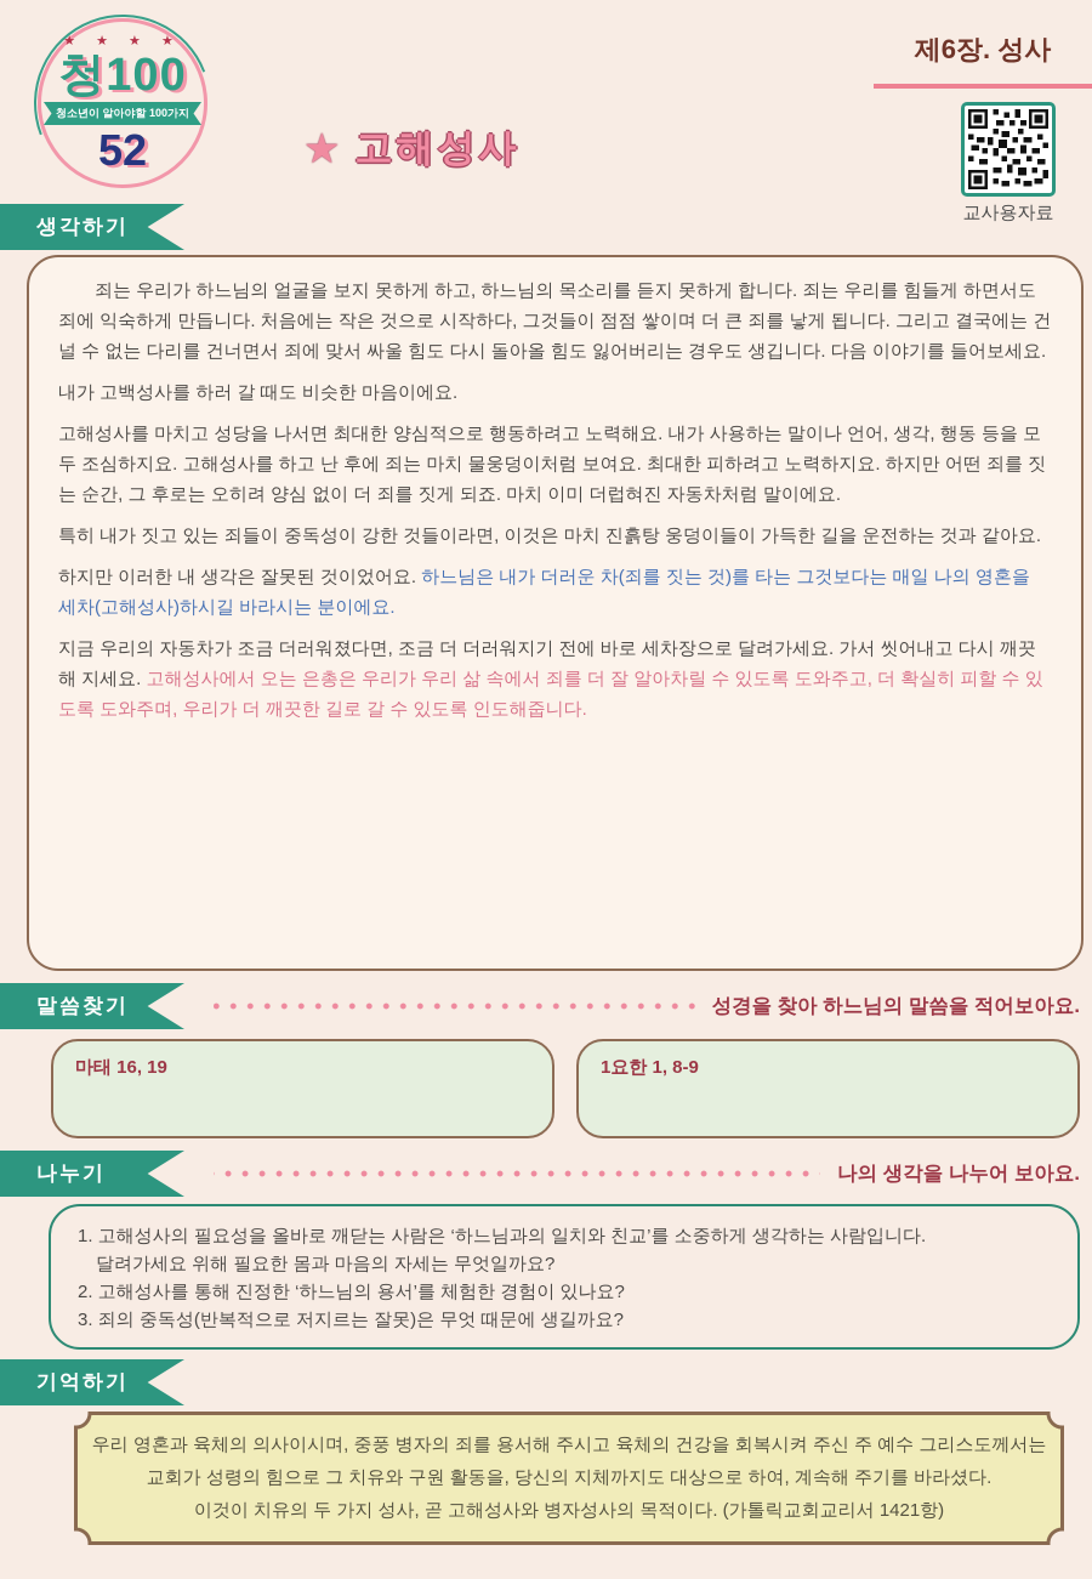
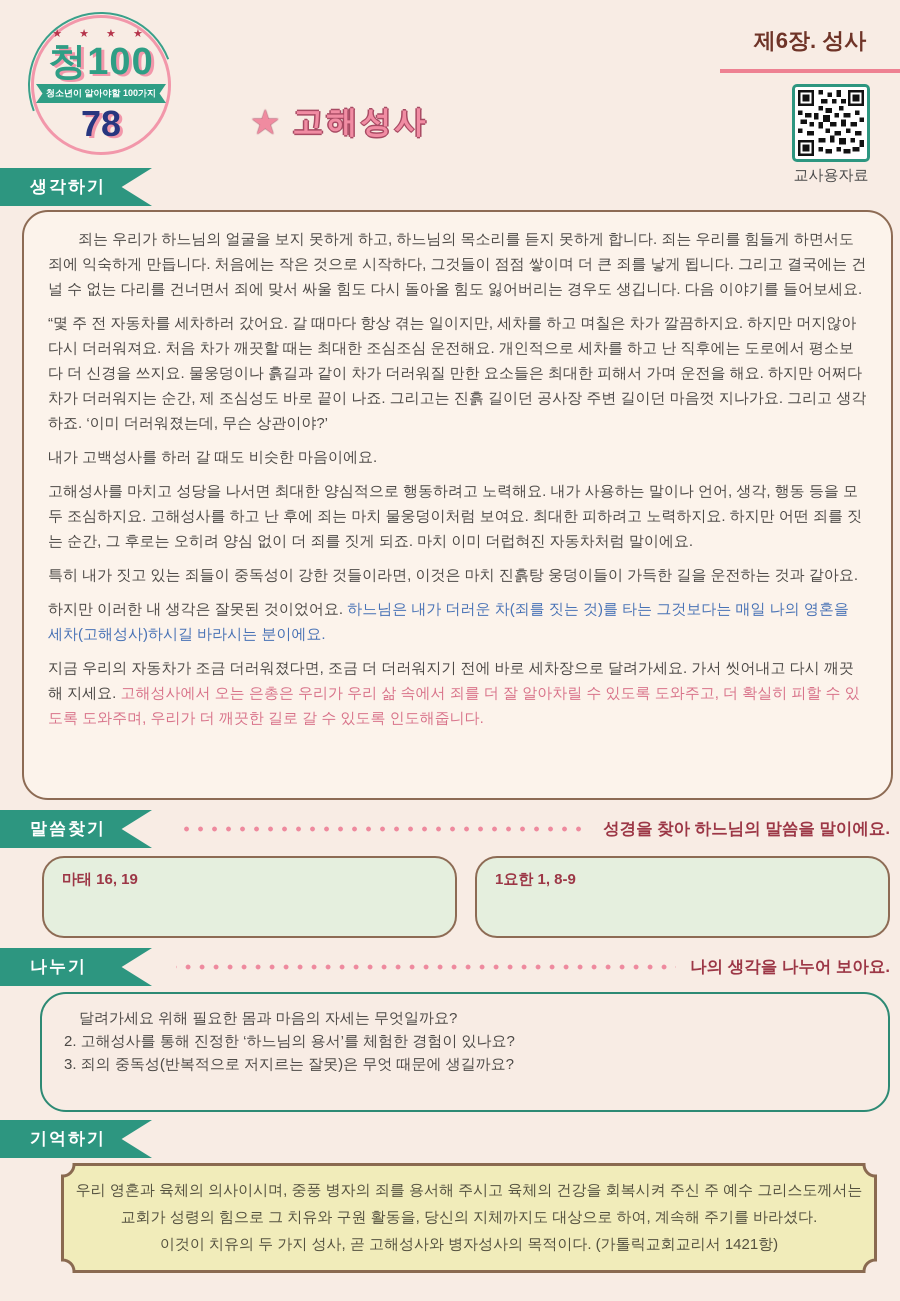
  ★ ★ ★ ★
  청100
  청소년이 알아야할 100가지
- 52
+ 78
  제6장. 성사
  ★
  고해성사
  교사용자료
  생각하기
  죄는 우리가 하느님의 얼굴을 보지 못하게 하고, 하느님의 목소리를 듣지 못하게 합니다. 죄는 우리를 힘들게 하면서도 죄에 익숙하게 만듭니다. 처음에는 작은 것으로 시작하다, 그것들이 점점 쌓이며 더 큰 죄를 낳게 됩니다. 그리고 결국에는 건널 수 없는 다리를 건너면서 죄에 맞서 싸울 힘도 다시 돌아올 힘도 잃어버리는 경우도 생깁니다. 다음 이야기를 들어보세요.
+ “몇 주 전 자동차를 세차하러 갔어요. 갈 때마다 항상 겪는 일이지만, 세차를 하고 며칠은 차가 깔끔하지요. 하지만 머지않아 다시 더러워져요. 처음 차가 깨끗할 때는 최대한 조심조심 운전해요. 개인적으로 세차를 하고 난 직후에는 도로에서 평소보다 더 신경을 쓰지요. 물웅덩이나 흙길과 같이 차가 더러워질 만한 요소들은 최대한 피해서 가며 운전을 해요. 하지만 어쩌다 차가 더러워지는 순간, 제 조심성도 바로 끝이 나죠. 그리고는 진흙 길이던 공사장 주변 길이던 마음껏 지나가요. 그리고 생각하죠. ‘이미 더러워졌는데, 무슨 상관이야?’
  내가 고백성사를 하러 갈 때도 비슷한 마음이에요.
  고해성사를 마치고 성당을 나서면 최대한 양심적으로 행동하려고 노력해요. 내가 사용하는 말이나 언어, 생각, 행동 등을 모두 조심하지요. 고해성사를 하고 난 후에 죄는 마치 물웅덩이처럼 보여요. 최대한 피하려고 노력하지요. 하지만 어떤 죄를 짓는 순간, 그 후로는 오히려 양심 없이 더 죄를 짓게 되죠. 마치 이미 더럽혀진 자동차처럼 말이에요.
  특히 내가 짓고 있는 죄들이 중독성이 강한 것들이라면, 이것은 마치 진흙탕 웅덩이들이 가득한 길을 운전하는 것과 같아요.
  하지만 이러한 내 생각은 잘못된 것이었어요. 하느님은 내가 더러운 차(죄를 짓는 것)를 타는 그것보다는 매일 나의 영혼을 세차(고해성사)하시길 바라시는 분이에요.
  지금 우리의 자동차가 조금 더러워졌다면, 조금 더 더러워지기 전에 바로 세차장으로 달려가세요. 가서 씻어내고 다시 깨끗해 지세요. 고해성사에서 오는 은총은 우리가 우리 삶 속에서 죄를 더 잘 알아차릴 수 있도록 도와주고, 더 확실히 피할 수 있도록 도와주며, 우리가 더 깨끗한 길로 갈 수 있도록 인도해줍니다.
  말씀찾기
- 성경을 찾아 하느님의 말씀을 적어보아요.
+ 성경을 찾아 하느님의 말씀을 말이에요.
  마태 16, 19
  1요한 1, 8-9
  나누기
  나의 생각을 나누어 보아요.
- 1. 고해성사의 필요성을 올바로 깨닫는 사람은 ‘하느님과의 일치와 친교’를 소중하게 생각하는 사람입니다.
  달려가세요 위해 필요한 몸과 마음의 자세는 무엇일까요?
  2. 고해성사를 통해 진정한 ‘하느님의 용서’를 체험한 경험이 있나요?
  3. 죄의 중독성(반복적으로 저지르는 잘못)은 무엇 때문에 생길까요?
  기억하기
  우리 영혼과 육체의 의사이시며, 중풍 병자의 죄를 용서해 주시고 육체의 건강을 회복시켜 주신 주 예수 그리스도께서는
  교회가 성령의 힘으로 그 치유와 구원 활동을, 당신의 지체까지도 대상으로 하여, 계속해 주기를 바라셨다.
  이것이 치유의 두 가지 성사, 곧 고해성사와 병자성사의 목적이다. (가톨릭교회교리서 1421항)
